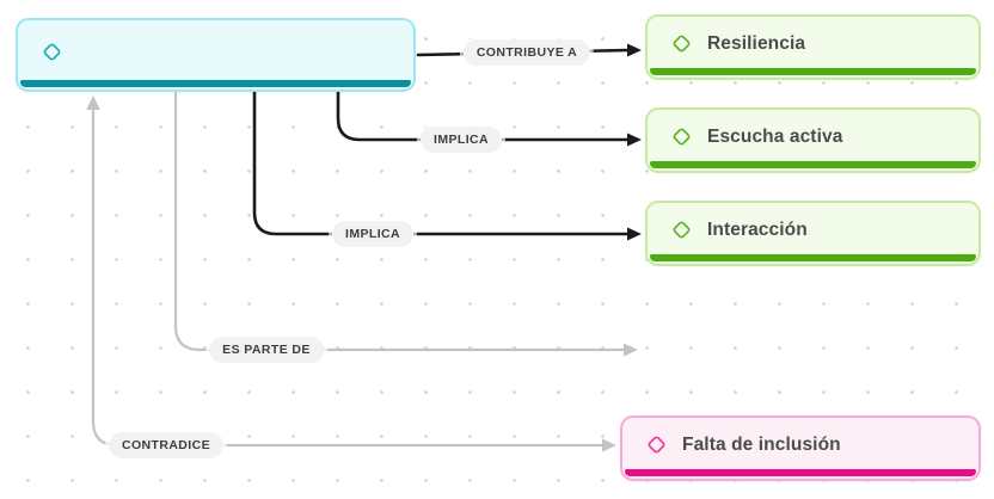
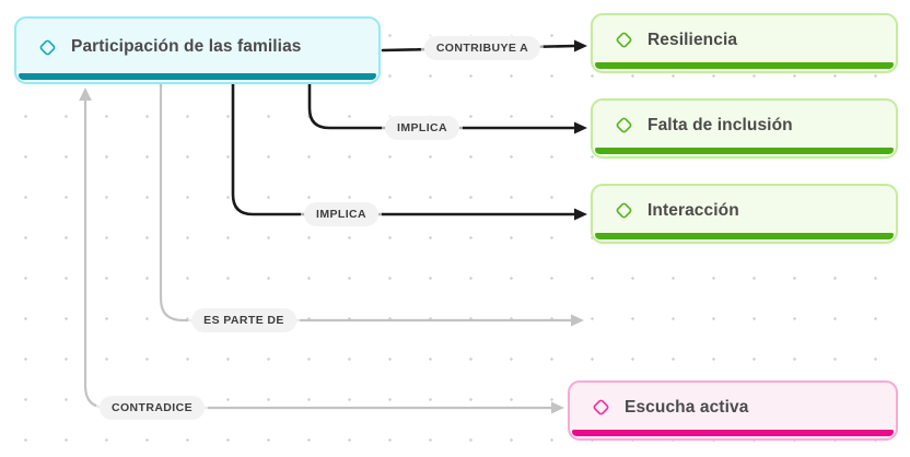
+ Participación de las familias
  Resiliencia
- Escucha activa
+ Falta de inclusión
  Interacción
- Falta de inclusión
+ Escucha activa
  CONTRIBUYE A
  IMPLICA
  IMPLICA
  ES PARTE DE
  CONTRADICE
